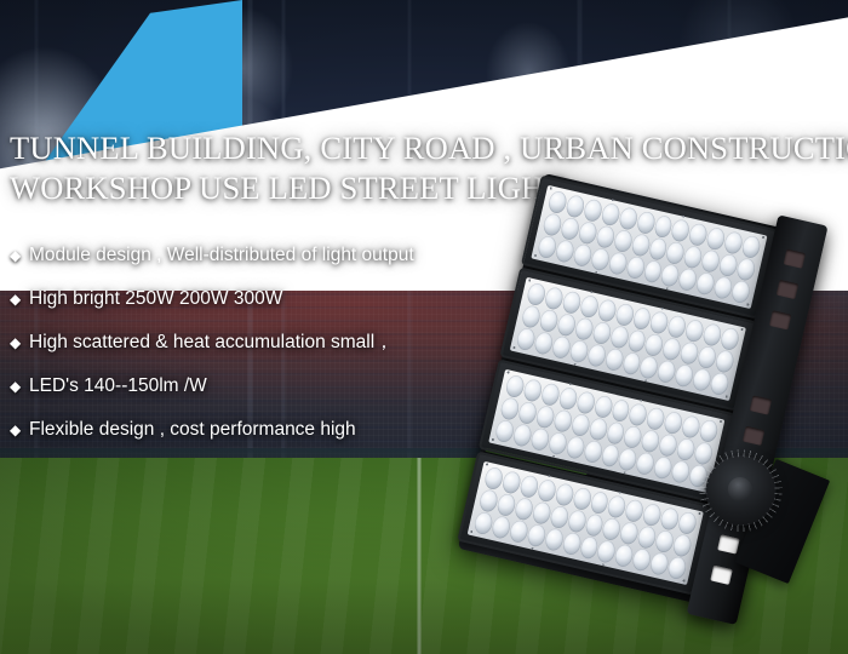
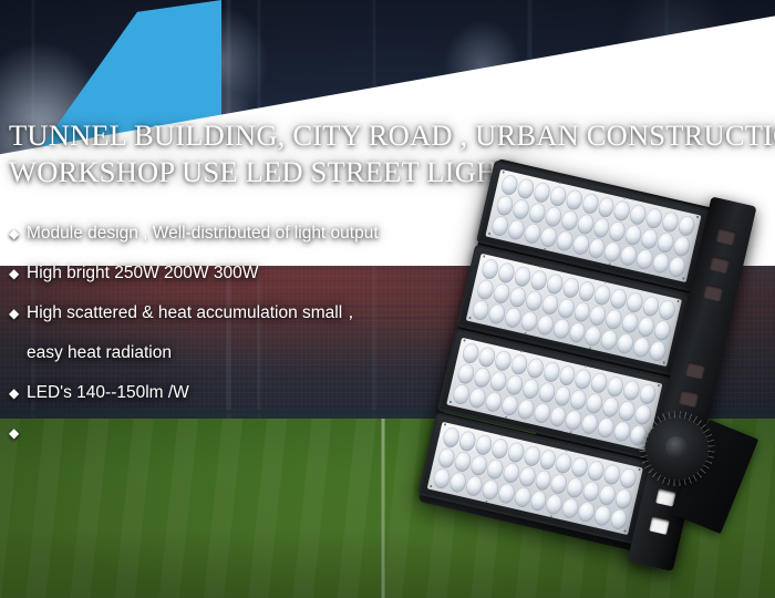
  TUNNEL BUILDING, CITY ROAD , URBAN CONSTRUCTI
  WORKSHOP USE LED STREET LIGH
  ◆
  Module design , Well-distributed of light output
  ◆
  High bright 250W 200W 300W
  ◆
  High scattered & heat accumulation small，
+ easy heat radiation
  ◆
  LED's 140--150lm /W
  ◆
- Flexible design , cost performance high
